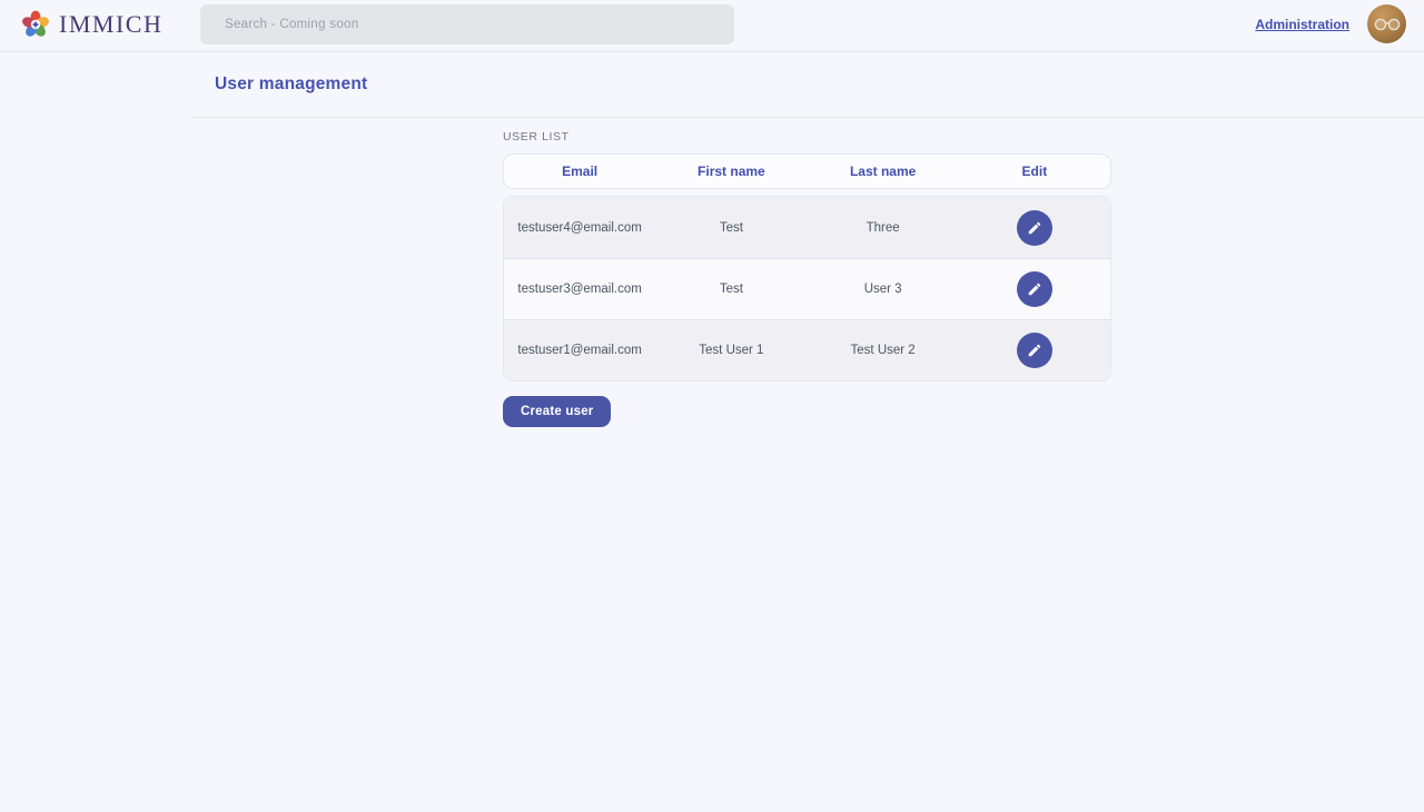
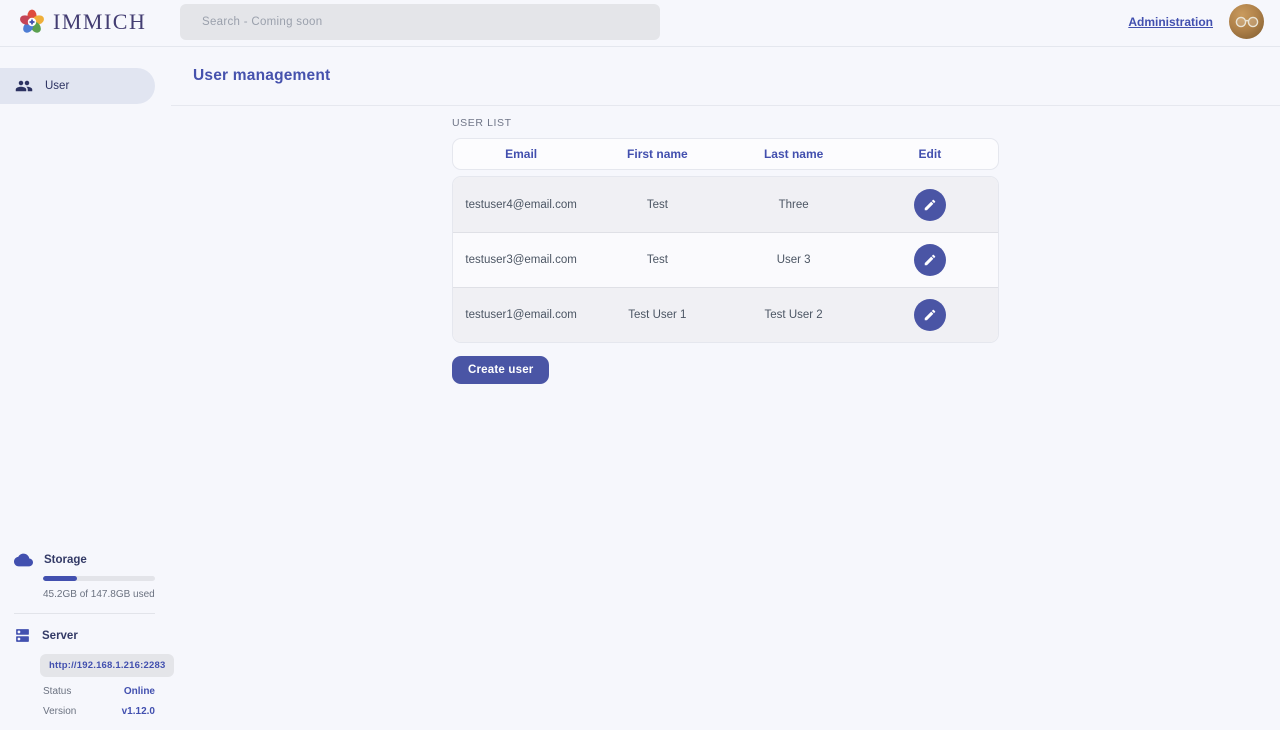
  IMMICH
  Search - Coming soon
  Administration
+ User
+ Storage
+ 45.2GB of 147.8GB used
+ Server
+ http://192.168.1.216:2283
+ Status
+ Online
+ Version
+ v1.12.0
  User management
  USER LIST
  Email
  First name
  Last name
  Edit
  testuser4@email.com
  Test
  Three
  testuser3@email.com
  Test
  User 3
  testuser1@email.com
  Test User 1
  Test User 2
  Create user
